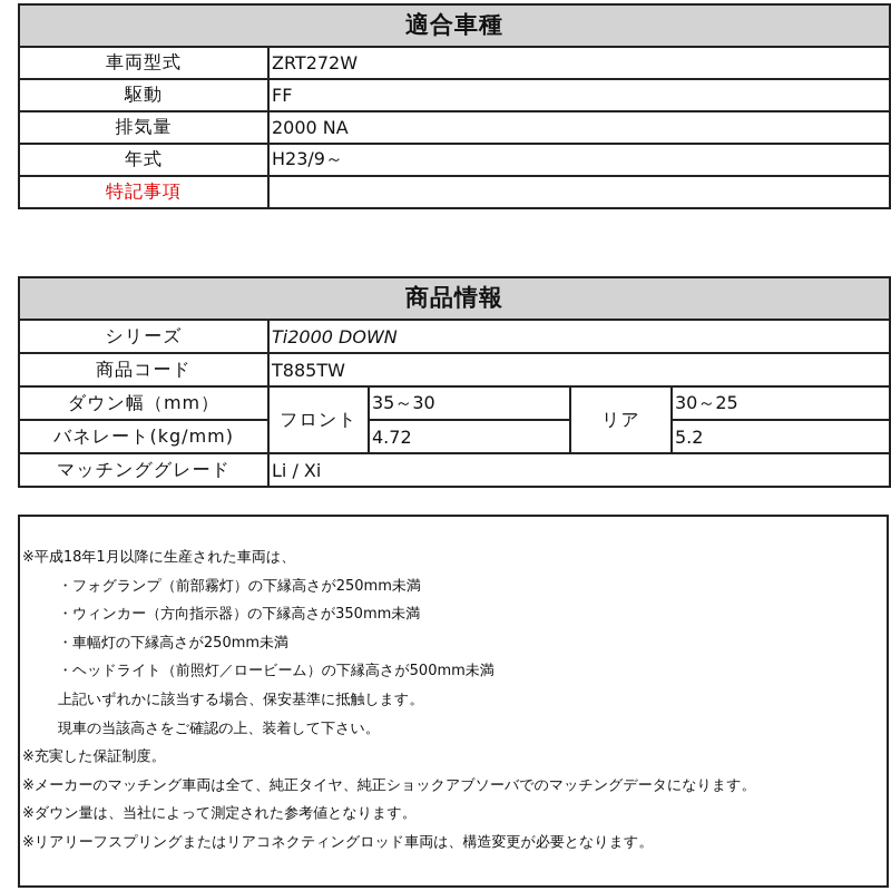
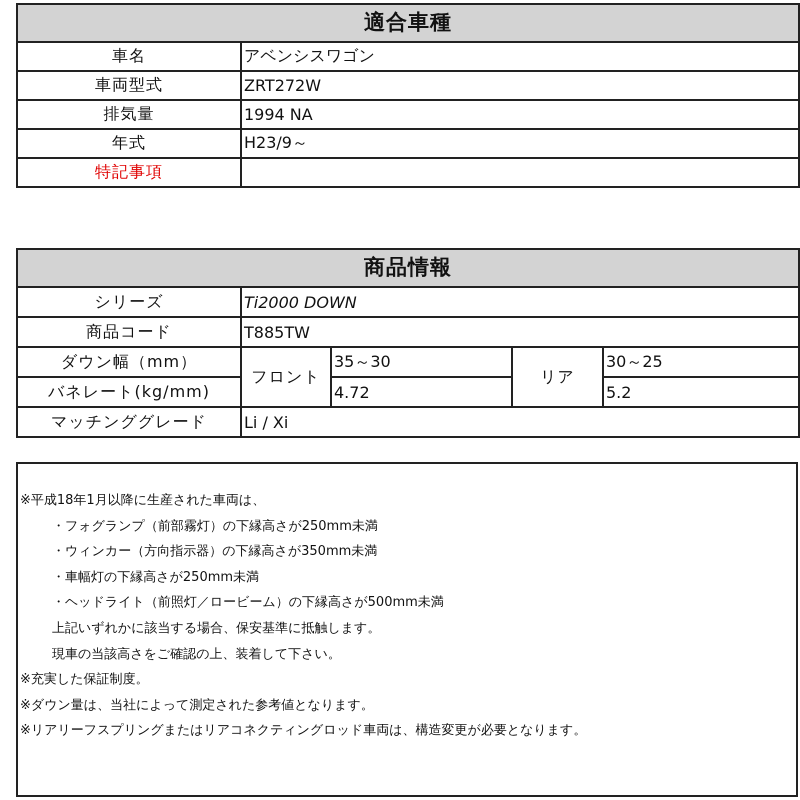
  適合車種
+ 車名	アベンシスワゴン
  車両型式	ZRT272W
- 駆動	FF
- 排気量	2000 NA
+ 排気量	1994 NA
  年式	H23/9～
  特記事項
  商品情報
  シリーズ	Ti2000 DOWN
  商品コード	T885TW
  ダウン幅（mm）	フロント	35～30	リア	30～25
  バネレート(kg/mm)	4.72	5.2
  マッチンググレード	Li / Xi
  ※平成18年1月以降に生産された車両は、
  ・フォグランプ（前部霧灯）の下縁高さが250mm未満
  ・ウィンカー（方向指示器）の下縁高さが350mm未満
  ・車幅灯の下縁高さが250mm未満
  ・ヘッドライト（前照灯／ロービーム）の下縁高さが500mm未満
  上記いずれかに該当する場合、保安基準に抵触します。
  現車の当該高さをご確認の上、装着して下さい。
  ※充実した保証制度。
- ※メーカーのマッチング車両は全て、純正タイヤ、純正ショックアブソーバでのマッチングデータになります。
  ※ダウン量は、当社によって測定された参考値となります。
  ※リアリーフスプリングまたはリアコネクティングロッド車両は、構造変更が必要となります。
